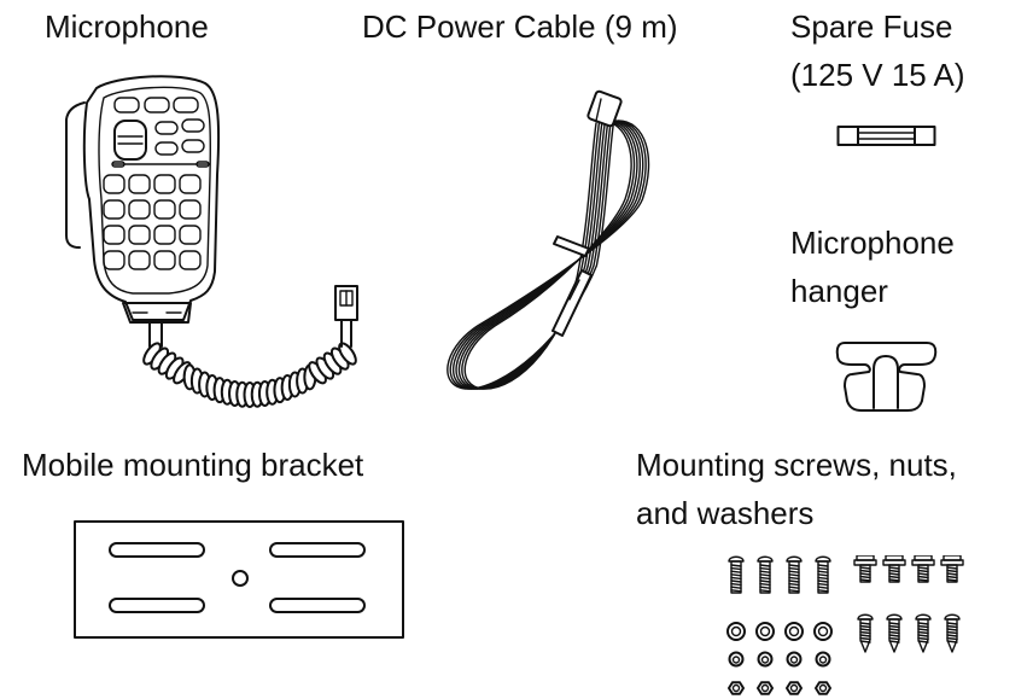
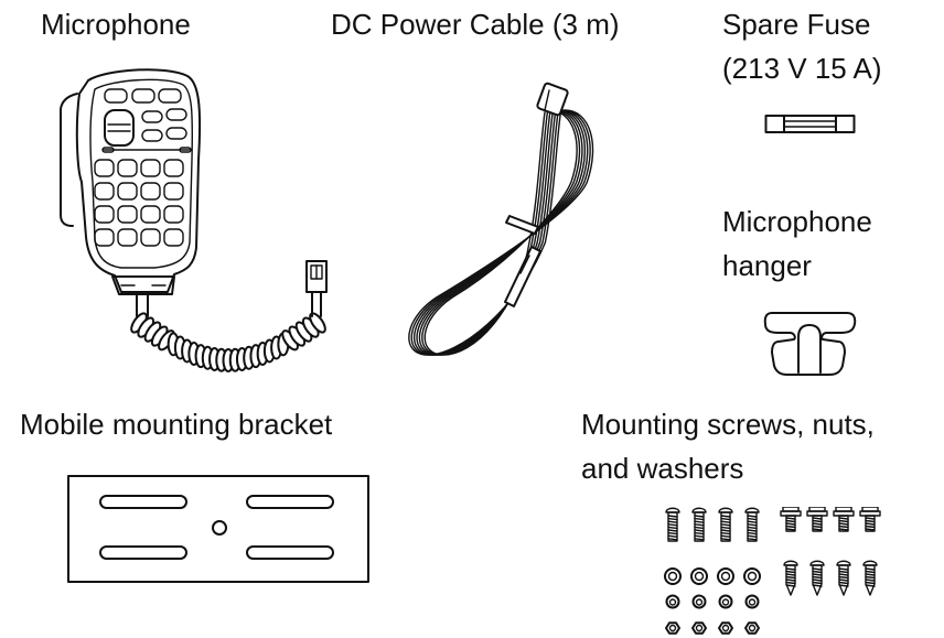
  Microphone
- DC Power Cable (9 m)
+ DC Power Cable (3 m)
  Spare Fuse
- (125 V 15 A)
+ (213 V 15 A)
  Microphone
  hanger
  Mobile mounting bracket
  Mounting screws, nuts,
  and washers
